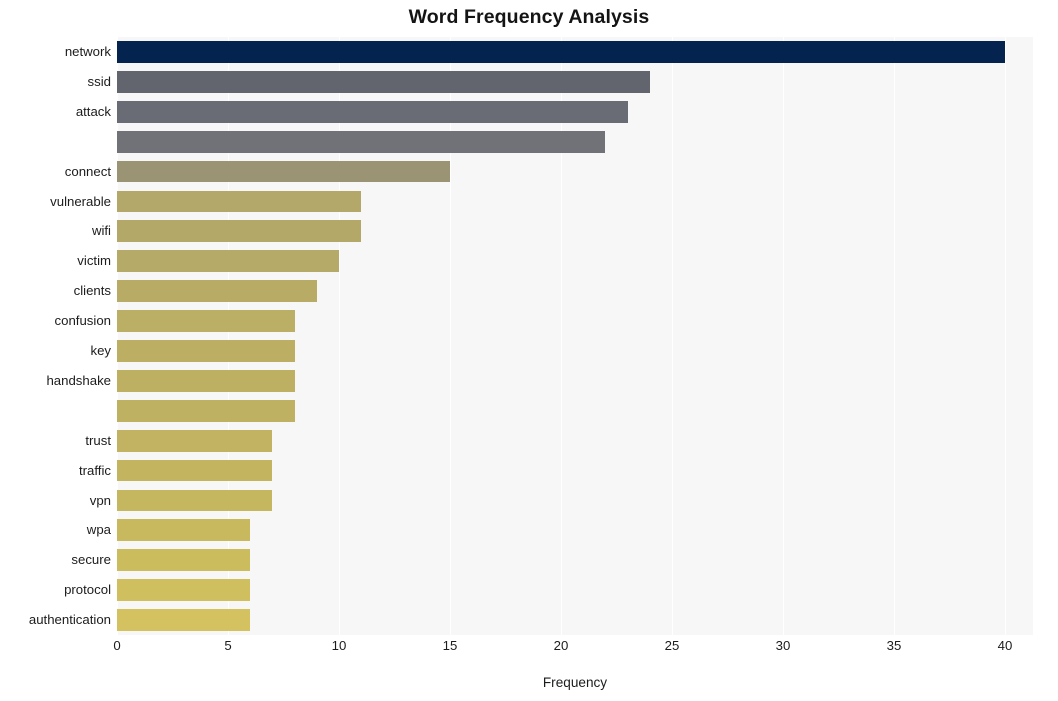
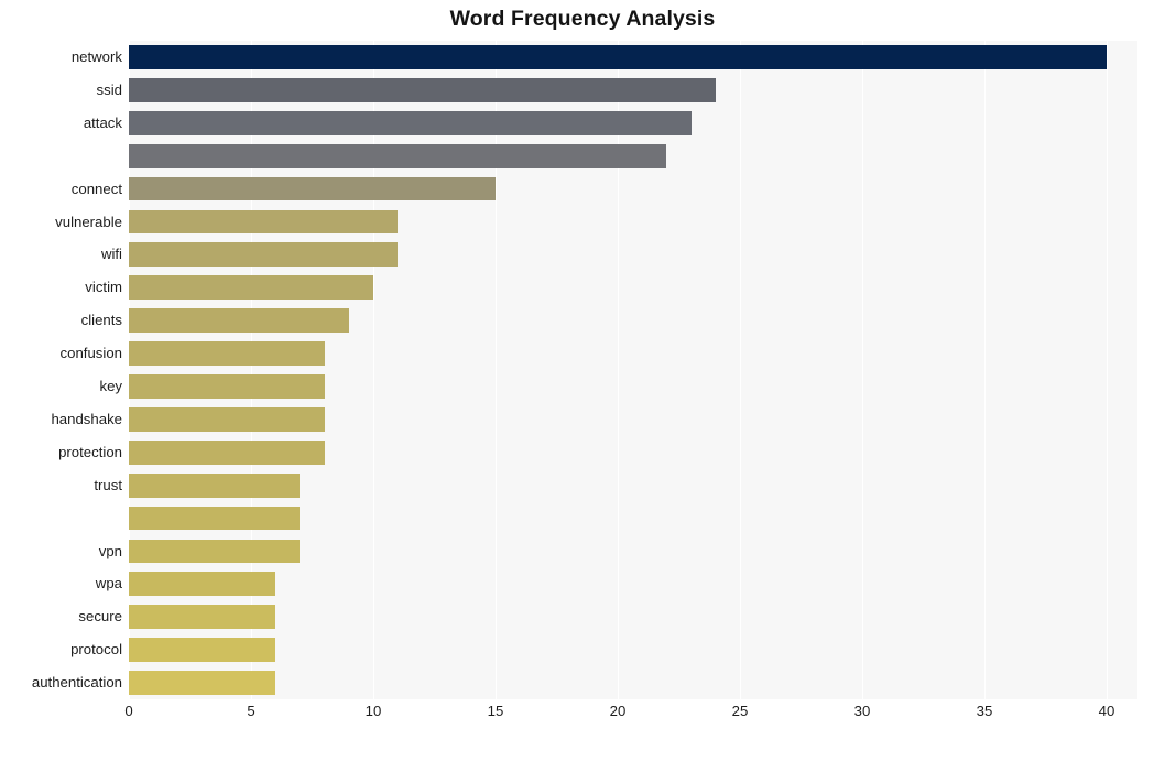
  Word Frequency Analysis
  network
  ssid
  attack
  connect
  vulnerable
  wifi
  victim
  clients
  confusion
  key
  handshake
+ protection
  trust
- traffic
  vpn
  wpa
  secure
  protocol
  authentication
  0
  5
  10
  15
  20
  25
  30
  35
  40
- Frequency
